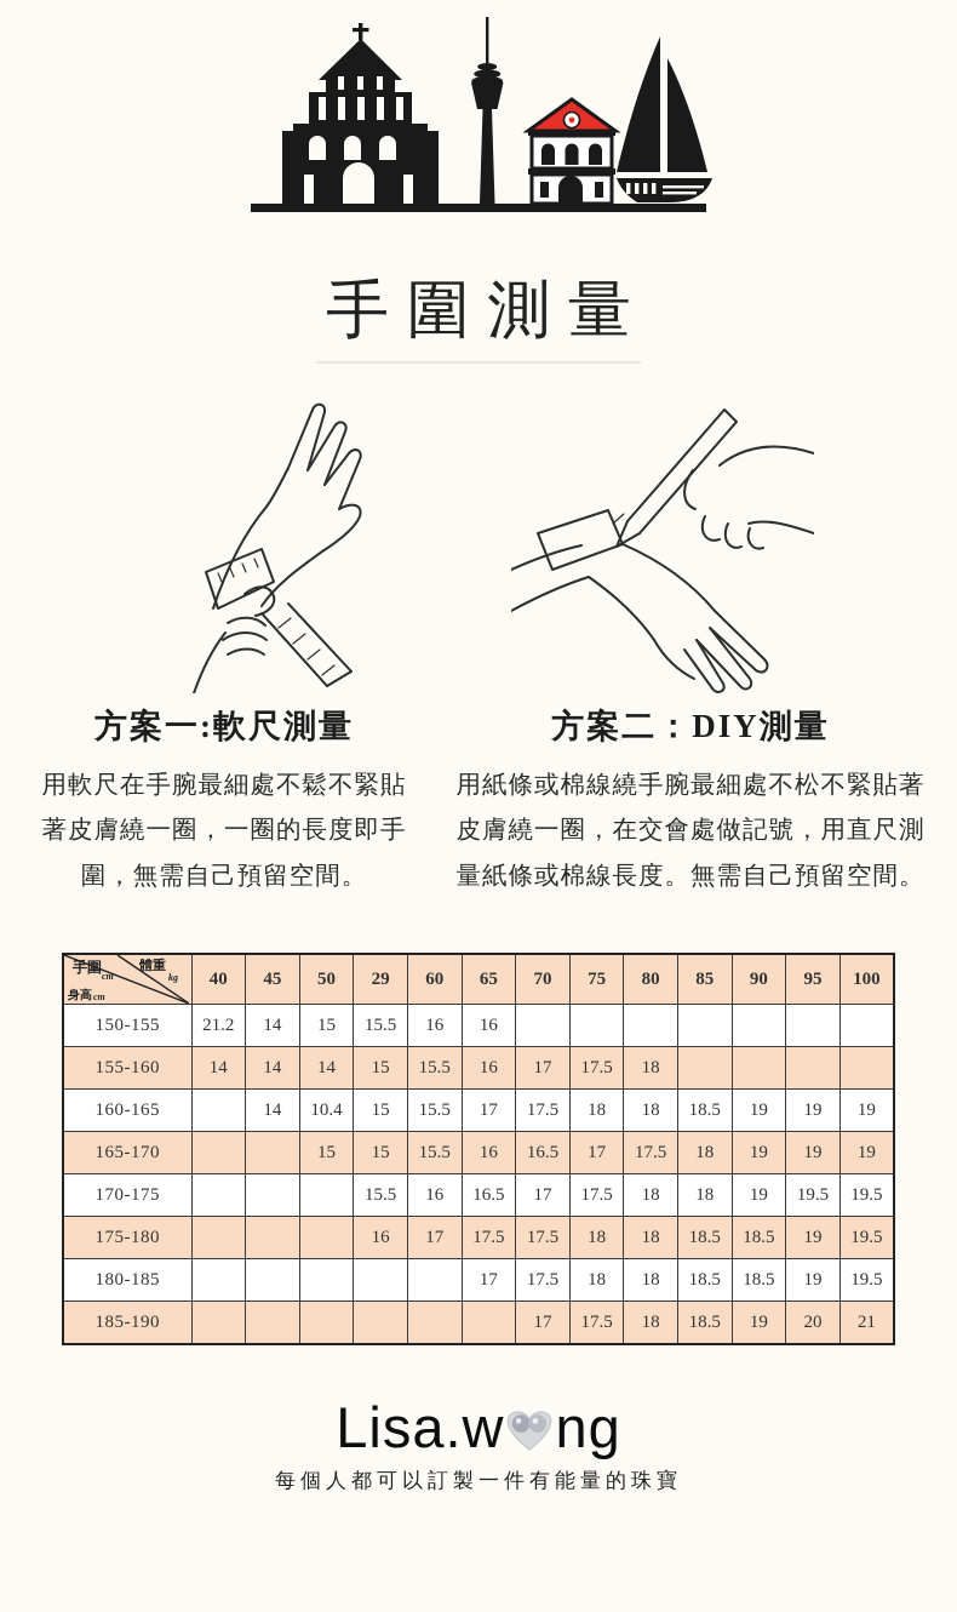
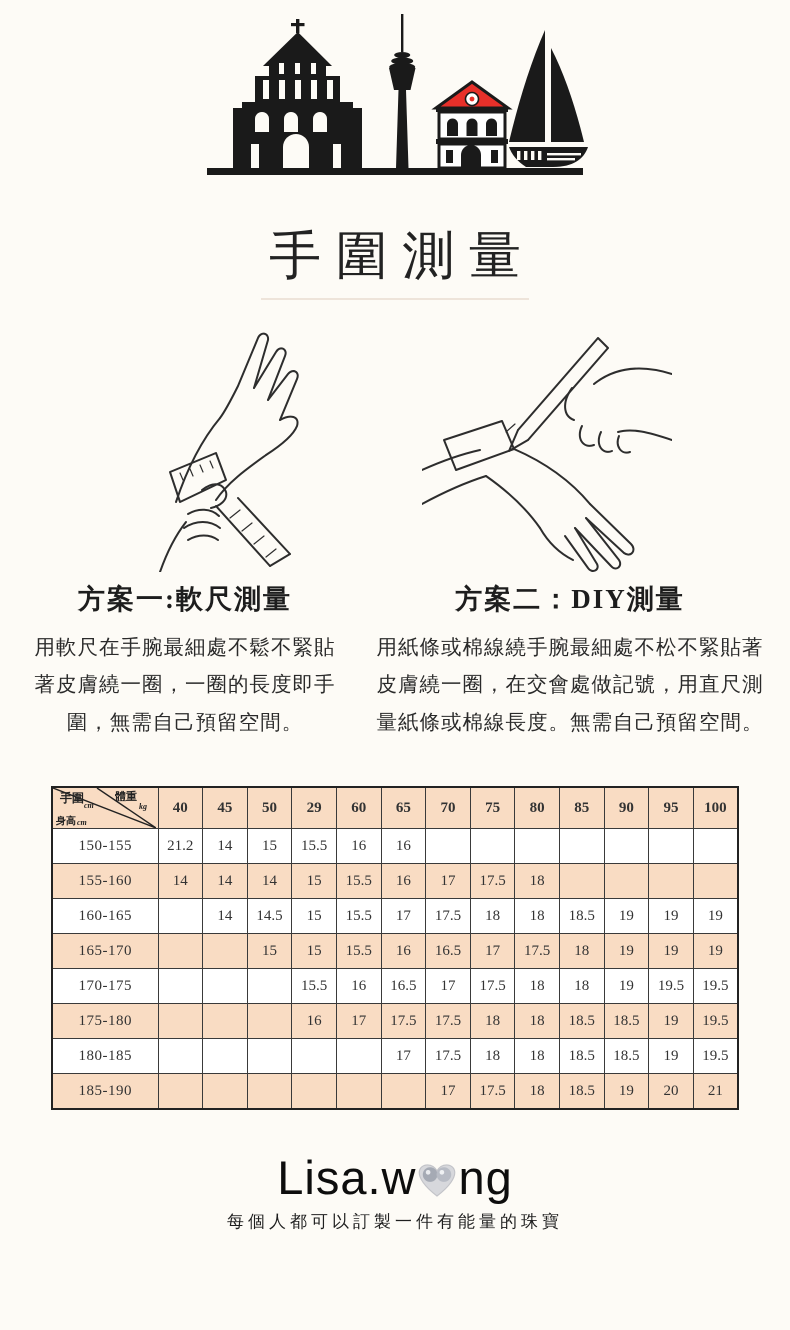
  手圍測量
  方案一:軟尺測量
  用軟尺在手腕最細處不鬆不緊貼著皮膚繞一圈，一圈的長度即手圍，無需自己預留空間。
  方案二：DIY測量
  用紙條或棉線繞手腕最細處不松不緊貼著皮膚繞一圈，在交會處做記號，用直尺測量紙條或棉線長度。無需自己預留空間。
  手圍 cm 體重 kg 身高 cm	40	45	50	29	60	65	70	75	80	85	90	95	100
  150-155	21.2	14	15	15.5	16	16
  155-160	14	14	14	15	15.5	16	17	17.5	18
- 160-165		14	10.4	15	15.5	17	17.5	18	18	18.5	19	19	19
+ 160-165		14	14.5	15	15.5	17	17.5	18	18	18.5	19	19	19
  165-170			15	15	15.5	16	16.5	17	17.5	18	19	19	19
  170-175				15.5	16	16.5	17	17.5	18	18	19	19.5	19.5
  175-180				16	17	17.5	17.5	18	18	18.5	18.5	19	19.5
  180-185						17	17.5	18	18	18.5	18.5	19	19.5
  185-190							17	17.5	18	18.5	19	20	21
  Lisa.w
  ng
  每個人都可以訂製一件有能量的珠寶
